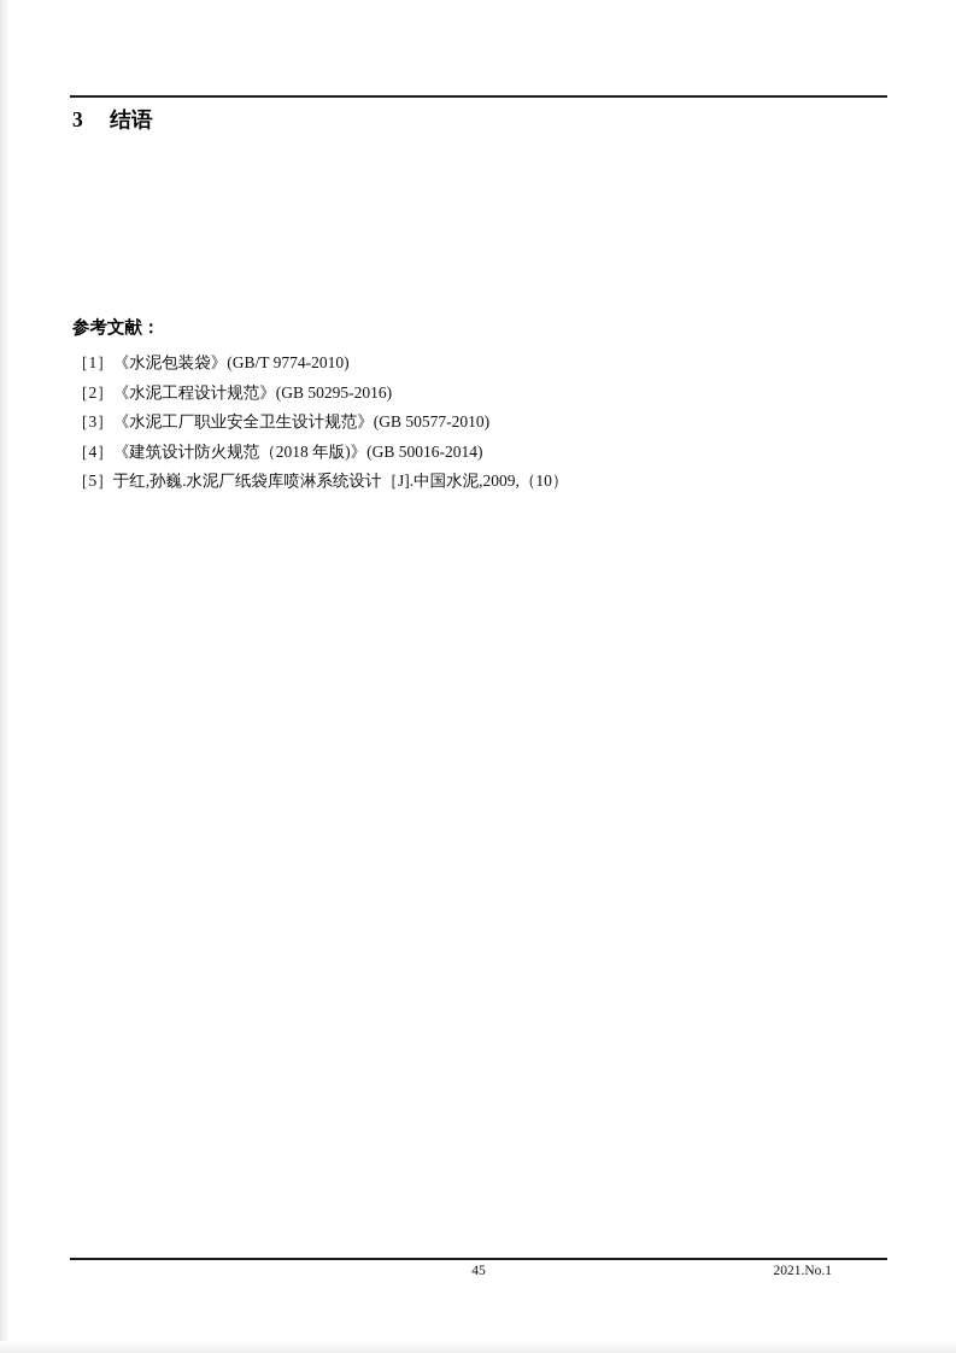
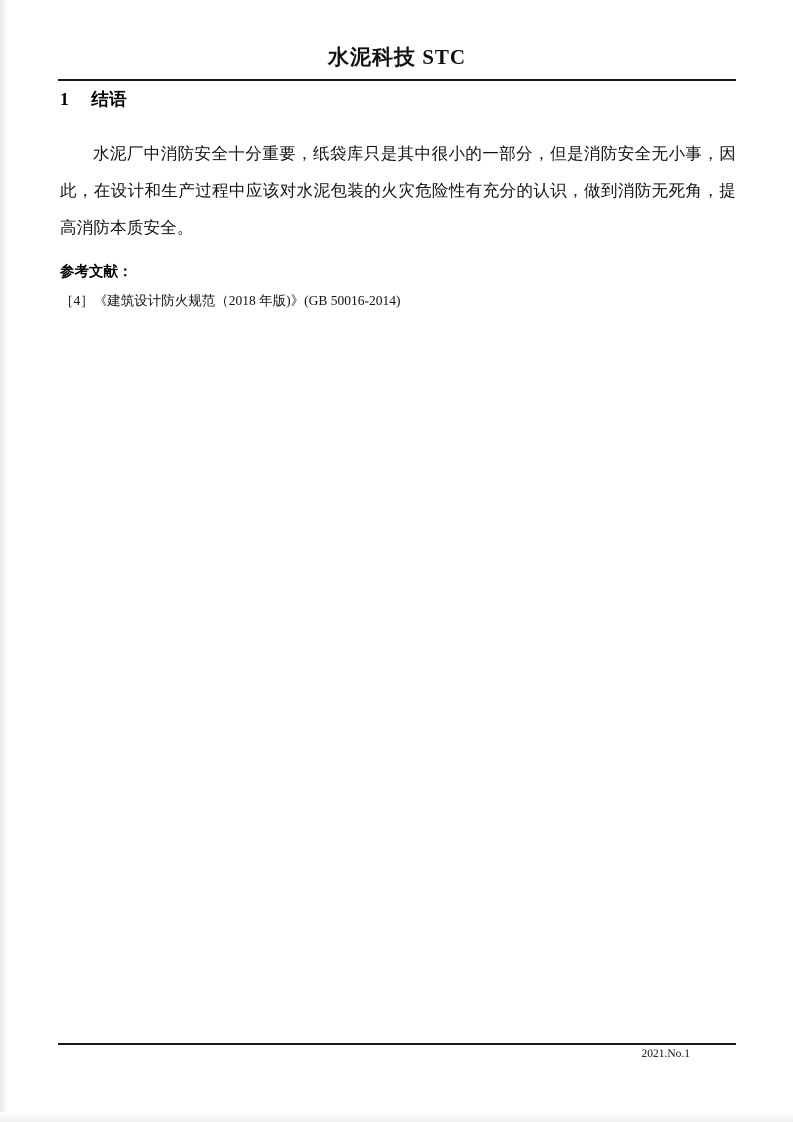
+ 水泥科技 STC
- 3 结语
+ 1 结语
+ 水泥厂中消防安全十分重要，纸袋库只是其中很小的一部分，但是消防安全无小事，因此，在设计和生产过程中应该对水泥包装的火灾危险性有充分的认识，做到消防无死角，提高消防本质安全。
  参考文献：
- ［1］《水泥包装袋》(GB/T 9774-2010)
- ［2］《水泥工程设计规范》(GB 50295-2016)
- ［3］《水泥工厂职业安全卫生设计规范》(GB 50577-2010)
  ［4］《建筑设计防火规范（2018 年版)》(GB 50016-2014)
- ［5］于红,孙巍.水泥厂纸袋库喷淋系统设计［J].中国水泥,2009,（10）
- 45
  2021.No.1
